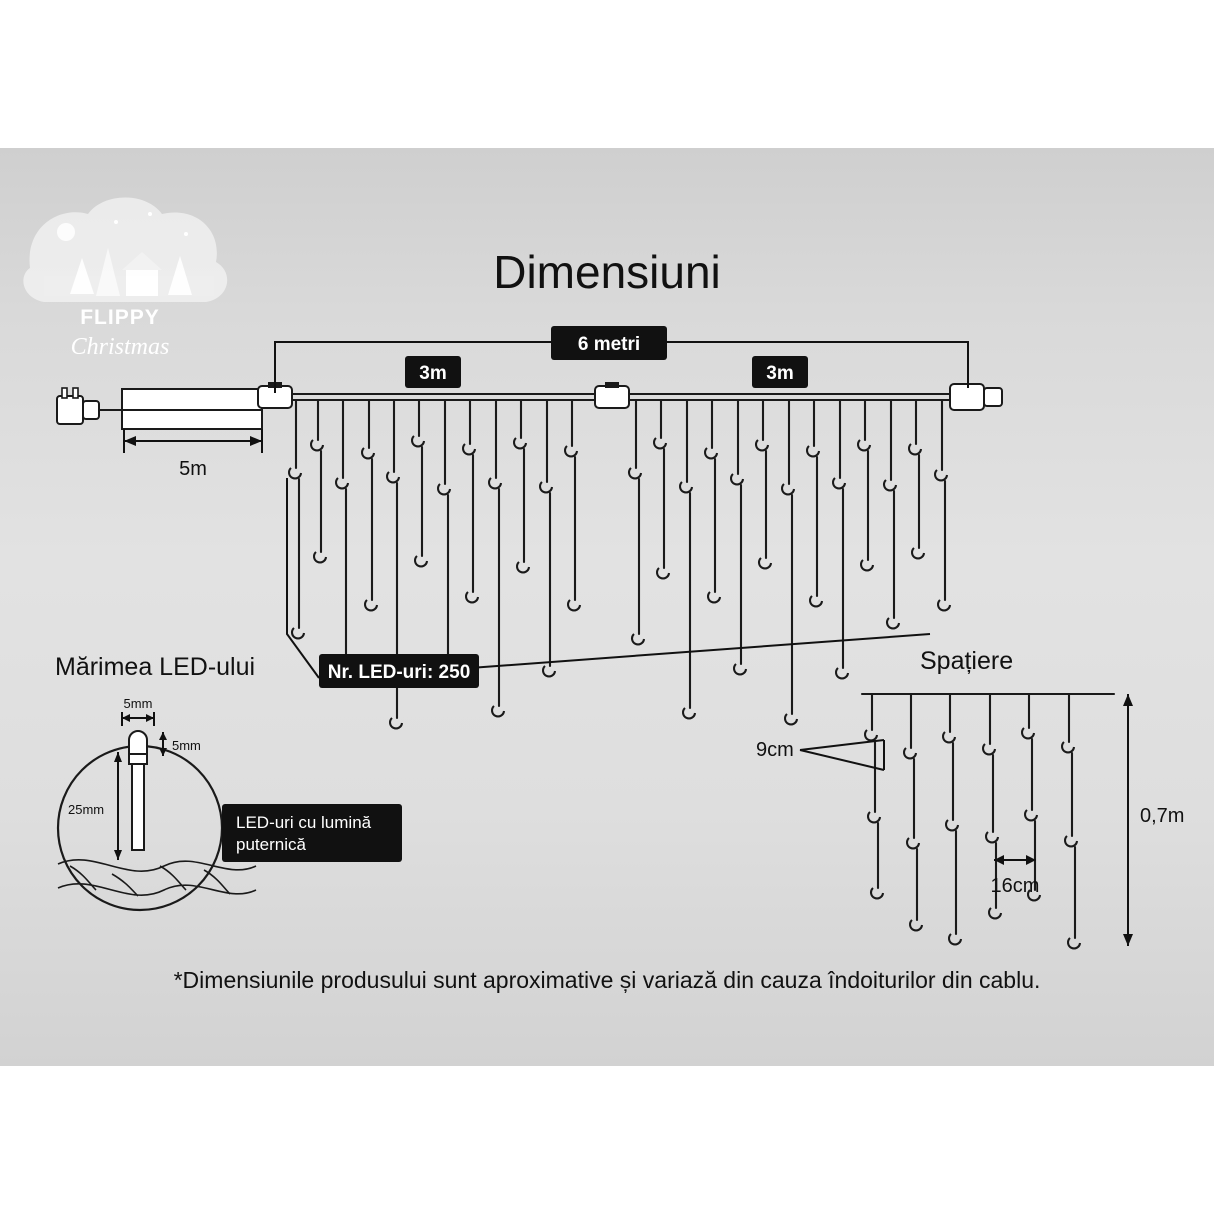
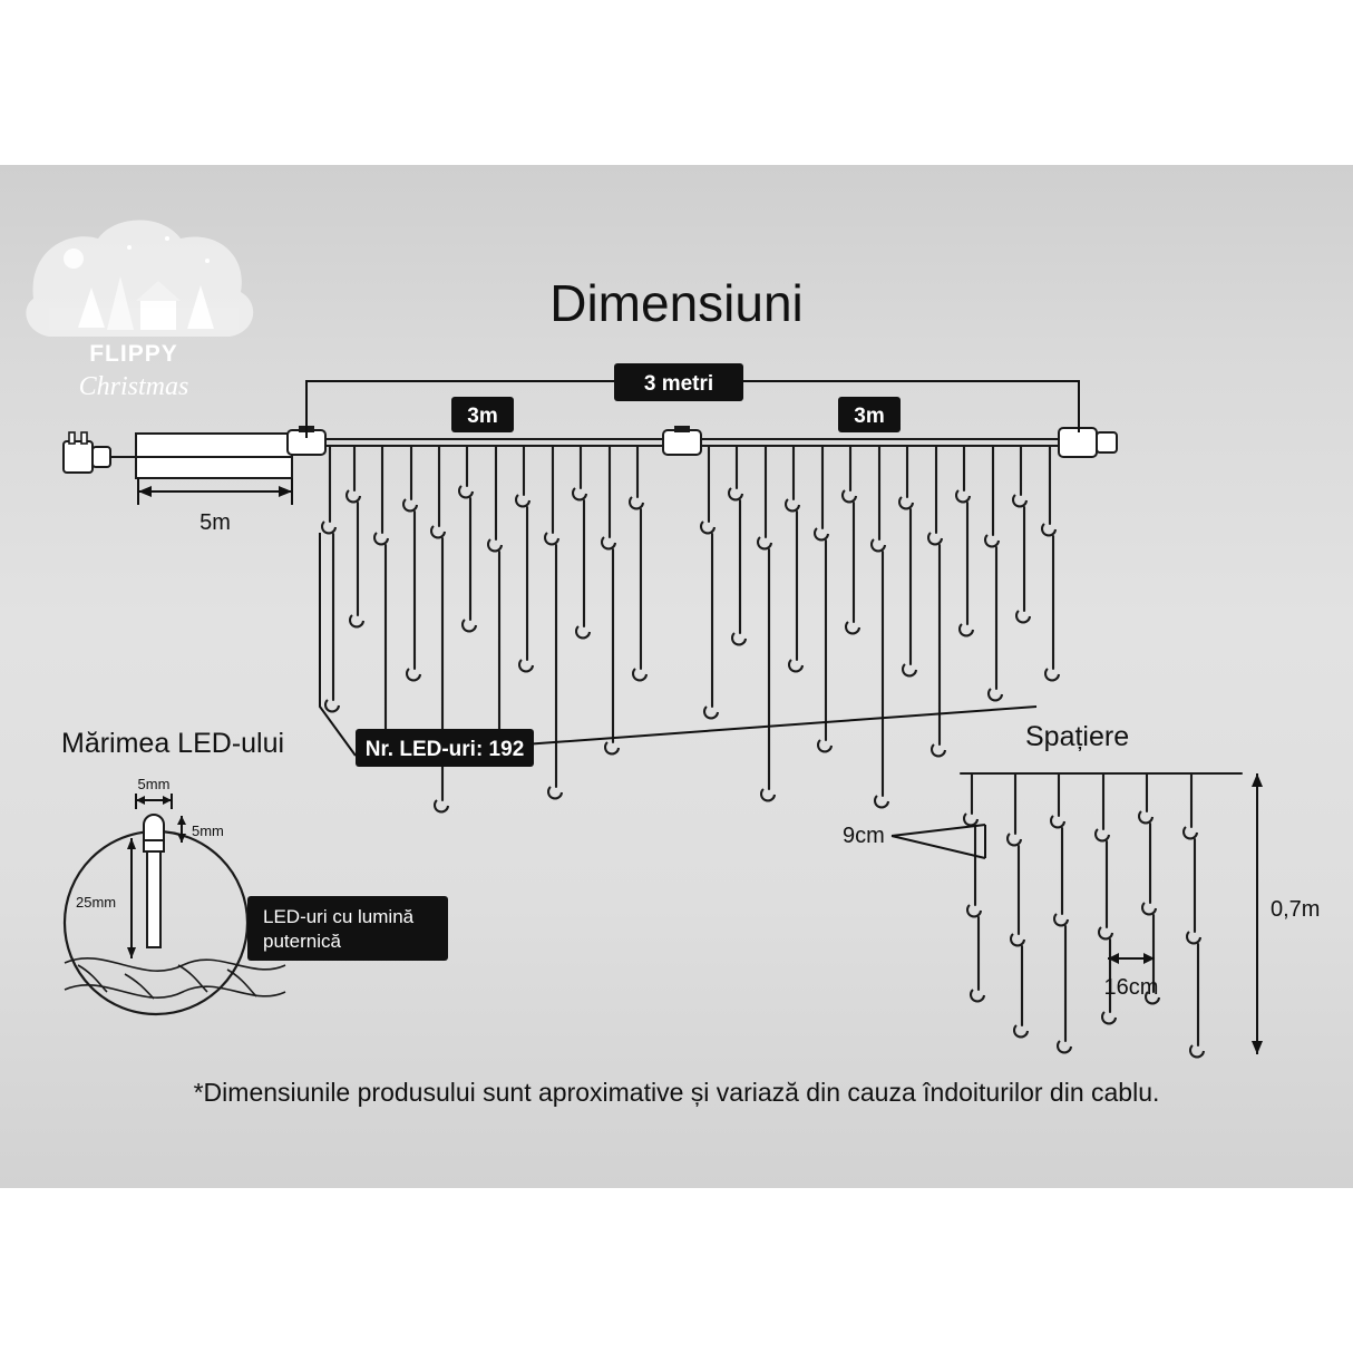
  FLIPPY
  Christmas
  Dimensiuni
  5m
- 6 metri
+ 3 metri
  3m
  3m
- Nr. LED-uri: 250
+ Nr. LED-uri: 192
  Mărimea LED-ului
  5mm
  5mm
  25mm
  LED-uri cu lumină
  puternică
  Spațiere
  9cm
  16cm
  0,7m
  *Dimensiunile produsului sunt aproximative și variază din cauza îndoiturilor din cablu.
